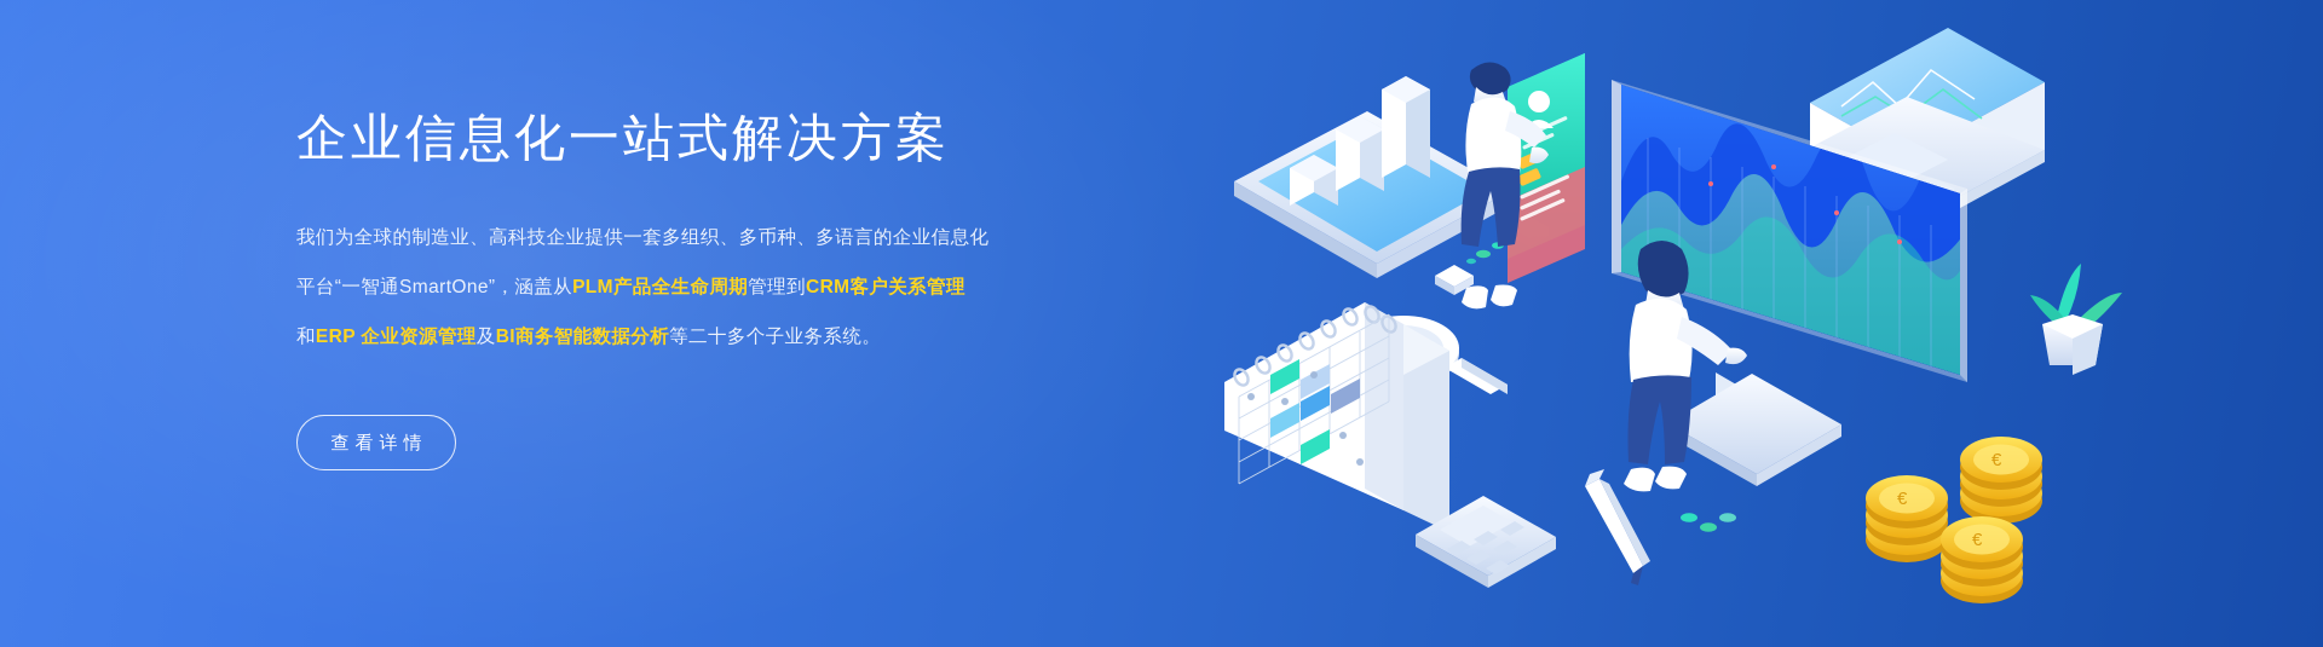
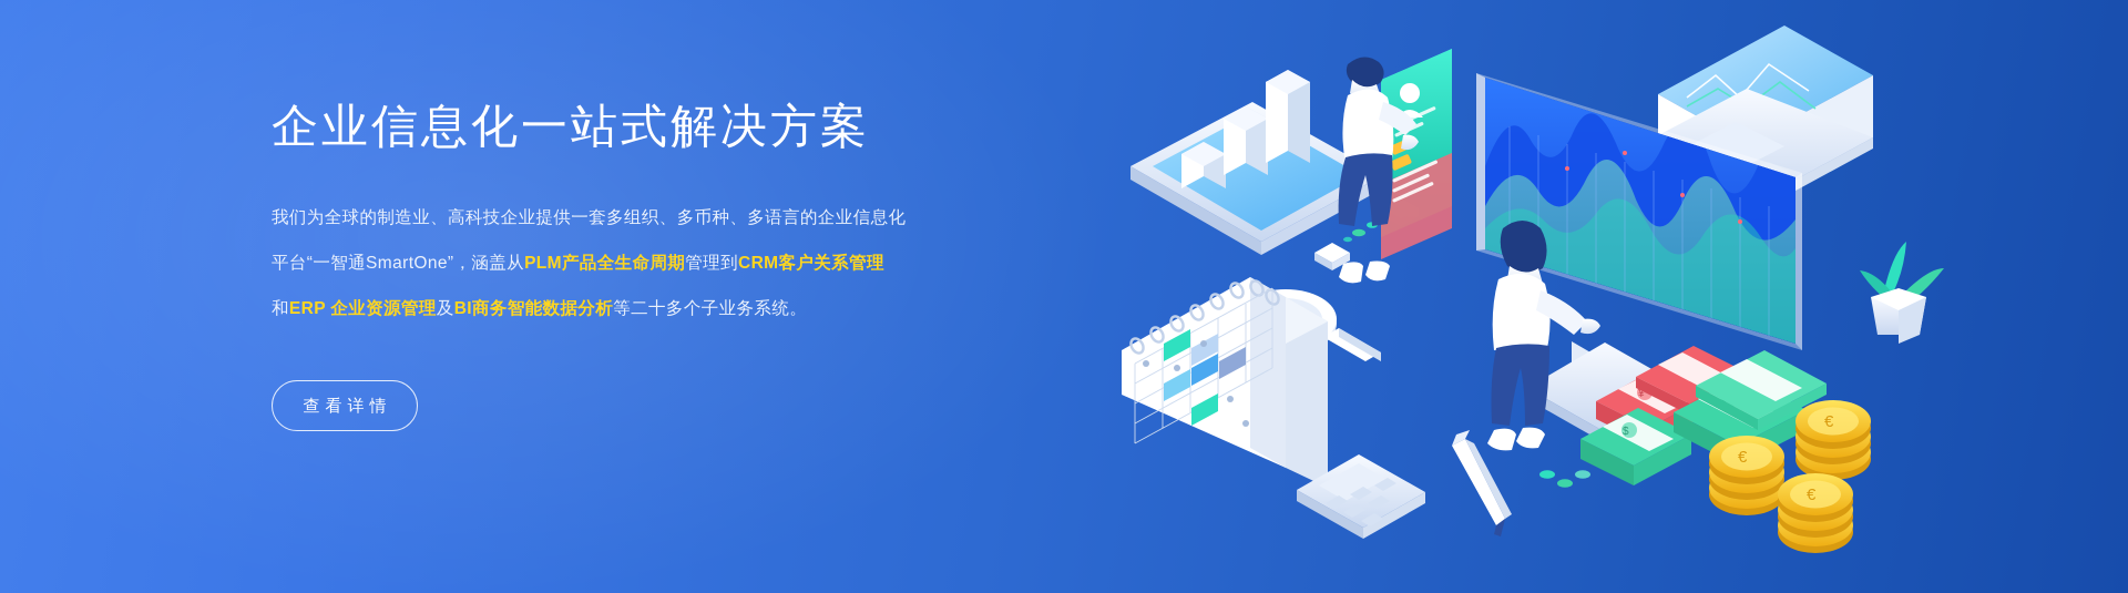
  企业信息化一站式解决方案
  我们为全球的制造业、高科技企业提供一套多组织、多币种、多语言的企业信息化
  平台“一智通SmartOne”，涵盖从PLM产品全生命周期管理到CRM客户关系管理
  和ERP 企业资源管理及BI商务智能数据分析等二十多个子业务系统。
  查看详情
+ ¥
+ $
  €
  €
  €
